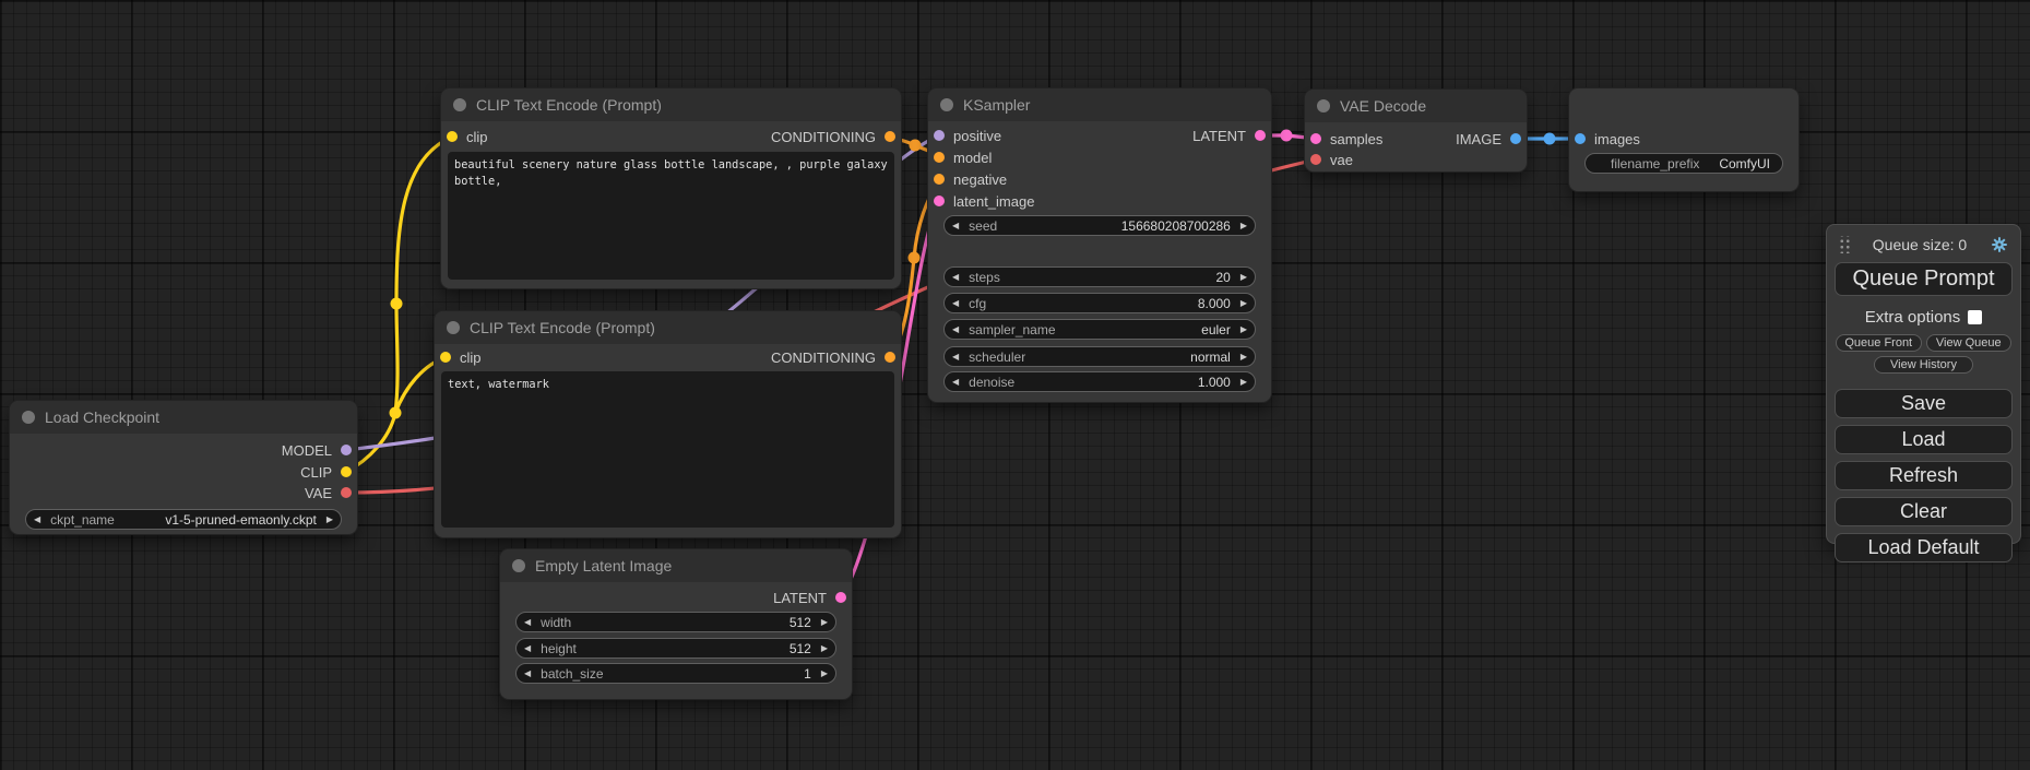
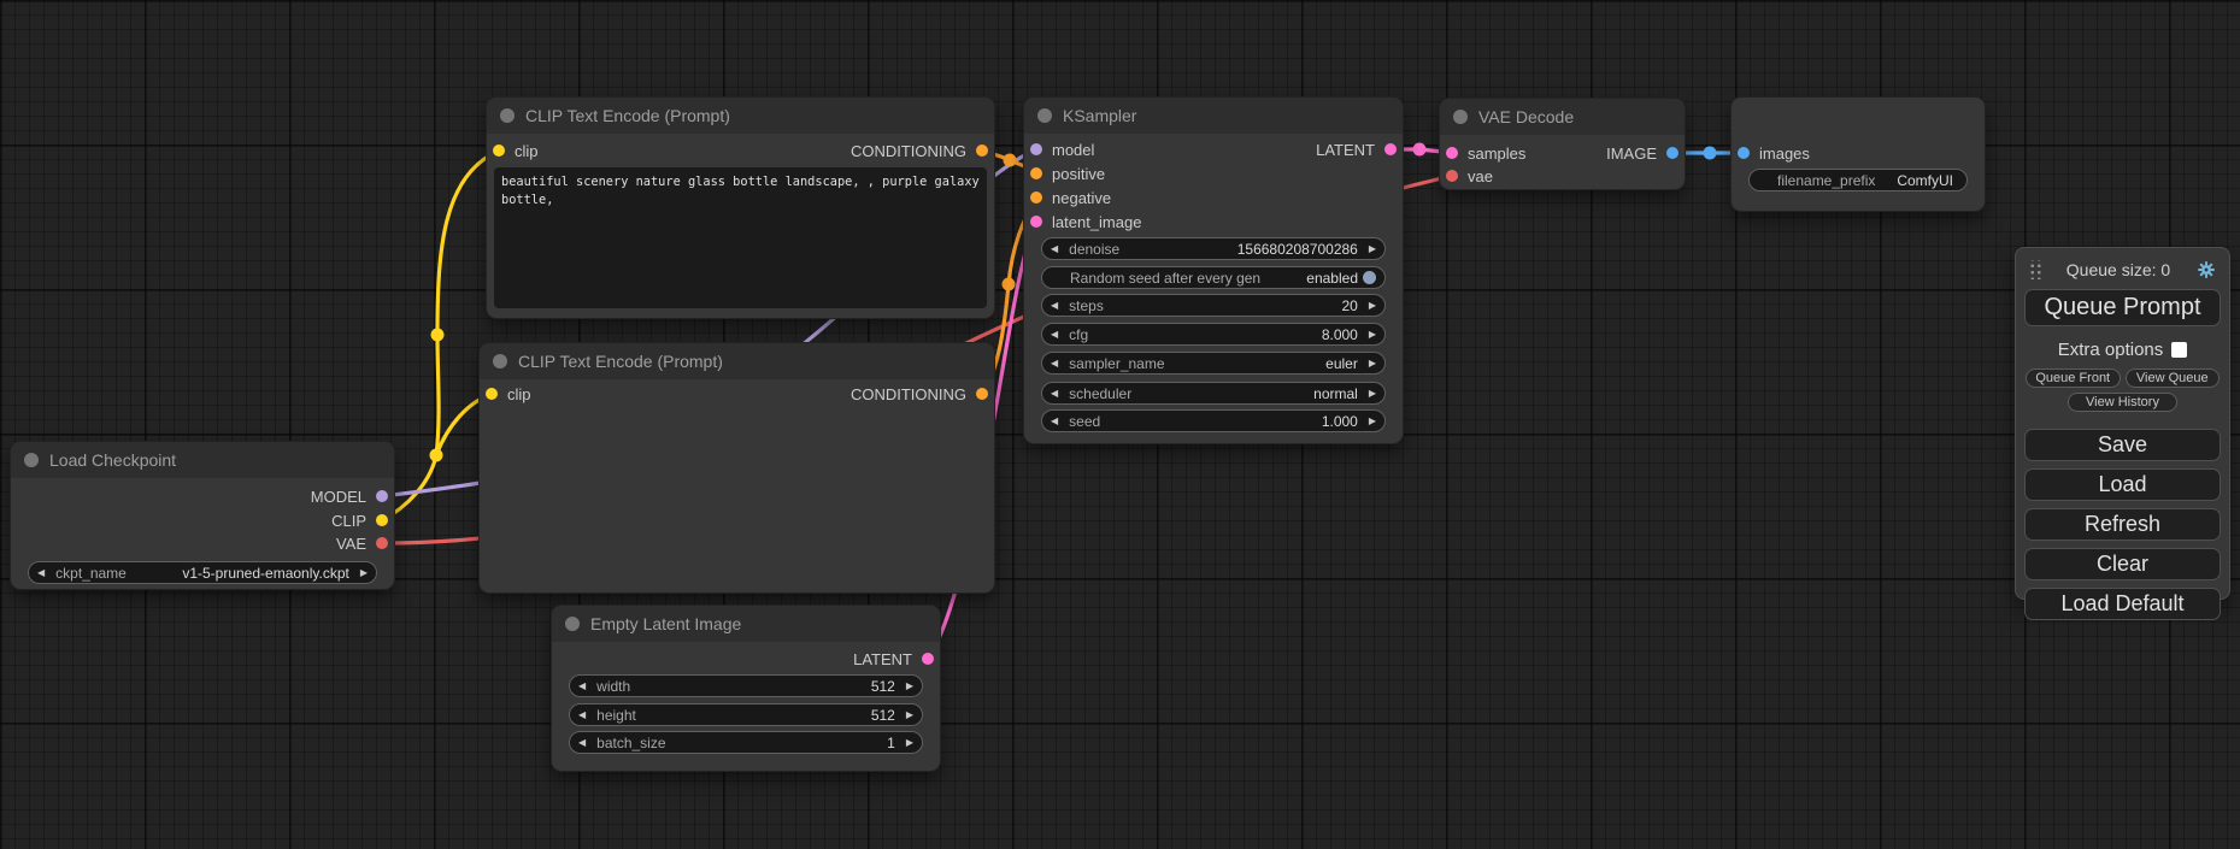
  Load Checkpoint
  MODEL
  CLIP
  VAE
  ◀
  ckpt_name
  v1-5-pruned-emaonly.ckpt
  ▶
  CLIP Text Encode (Prompt)
  clip
  CONDITIONING
  beautiful scenery nature glass bottle landscape, , purple galaxy bottle,
  CLIP Text Encode (Prompt)
  clip
  CONDITIONING
- text, watermark
  KSampler
- positive
+ model
  LATENT
- model
+ positive
  negative
  latent_image
  ◀
- seed
+ denoise
  156680208700286
  ▶
+ Random seed after every gen
+ enabled
  ◀
  steps
  20
  ▶
  ◀
  cfg
  8.000
  ▶
  ◀
  sampler_name
  euler
  ▶
  ◀
  scheduler
  normal
  ▶
  ◀
- denoise
+ seed
  1.000
  ▶
  VAE Decode
  samples
  IMAGE
  vae
  images
  filename_prefix
  ComfyUI
  Empty Latent Image
  LATENT
  ◀
  width
  512
  ▶
  ◀
  height
  512
  ▶
  ◀
  batch_size
  1
  ▶
  Queue size: 0
  Queue Prompt
  Extra options
  Queue Front
  View Queue
  View History
  Save
  Load
  Refresh
  Clear
  Load Default
